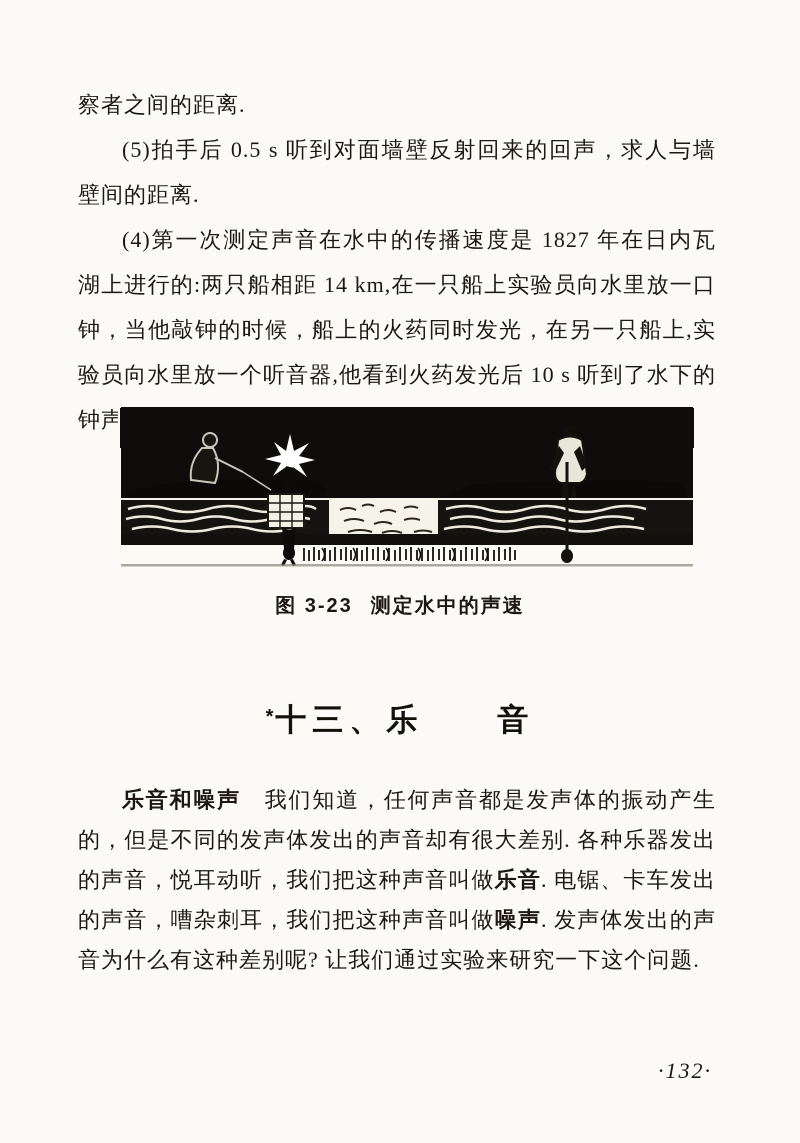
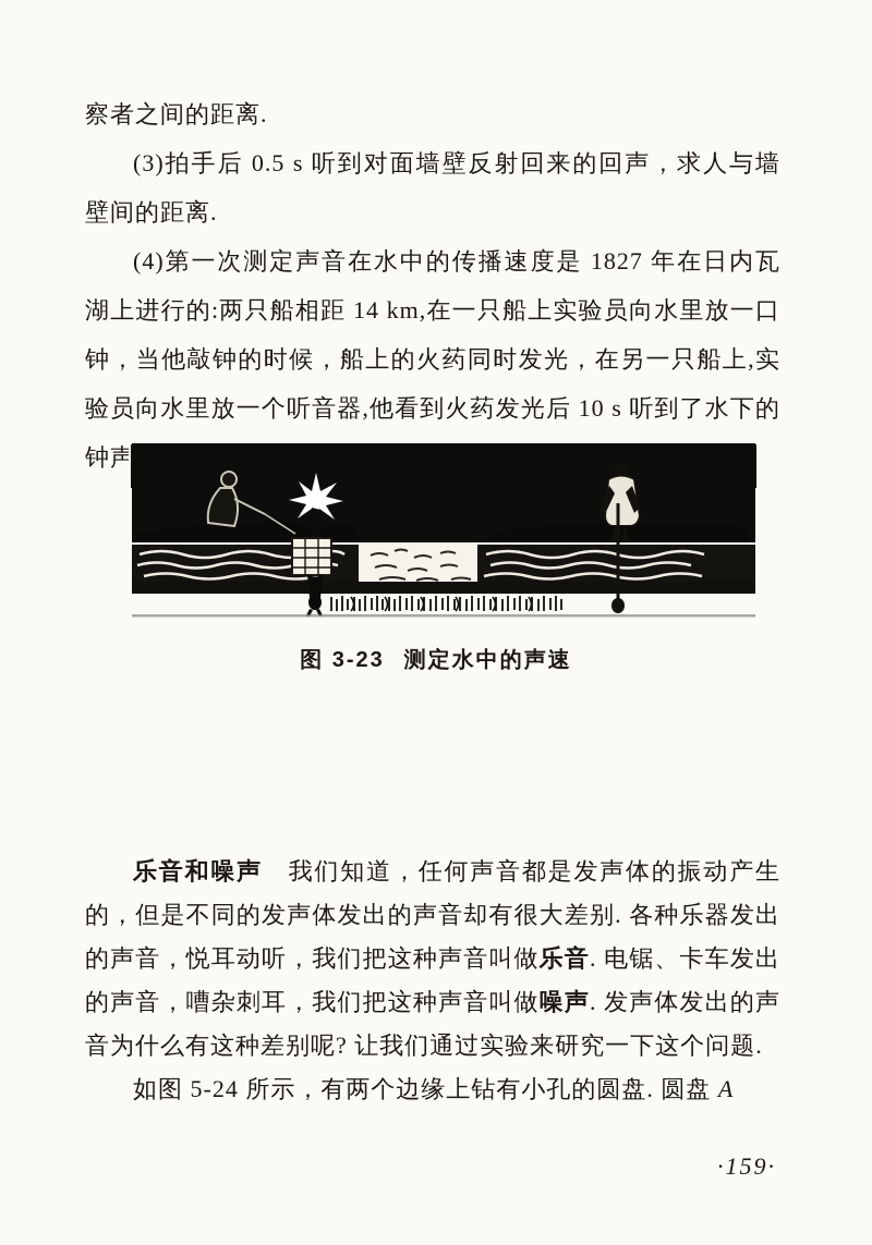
  察者之间的距离.
- (5)拍手后 0.5 s 听到对面墙壁反射回来的回声，求人与墙壁间的距离.
+ (3)拍手后 0.5 s 听到对面墙壁反射回来的回声，求人与墙壁间的距离.
  (4)第一次测定声音在水中的传播速度是 1827 年在日内瓦湖上进行的:两只船相距 14 km,在一只船上实验员向水里放一口钟，当他敲钟的时候，船上的火药同时发光，在另一只船上,实验员向水里放一个听音器,他看到火药发光后 10 s 听到了水下的钟声
  图 3-23 测定水中的声速
- *十三、乐 音
  乐音和噪声 我们知道，任何声音都是发声体的振动产生的，但是不同的发声体发出的声音却有很大差别. 各种乐器发出的声音，悦耳动听，我们把这种声音叫做乐音. 电锯、卡车发出的声音，嘈杂刺耳，我们把这种声音叫做噪声. 发声体发出的声音为什么有这种差别呢? 让我们通过实验来研究一下这个问题.
+ 如图 5-24 所示，有两个边缘上钻有小孔的圆盘. 圆盘 A
- ·132·
+ ·159·
